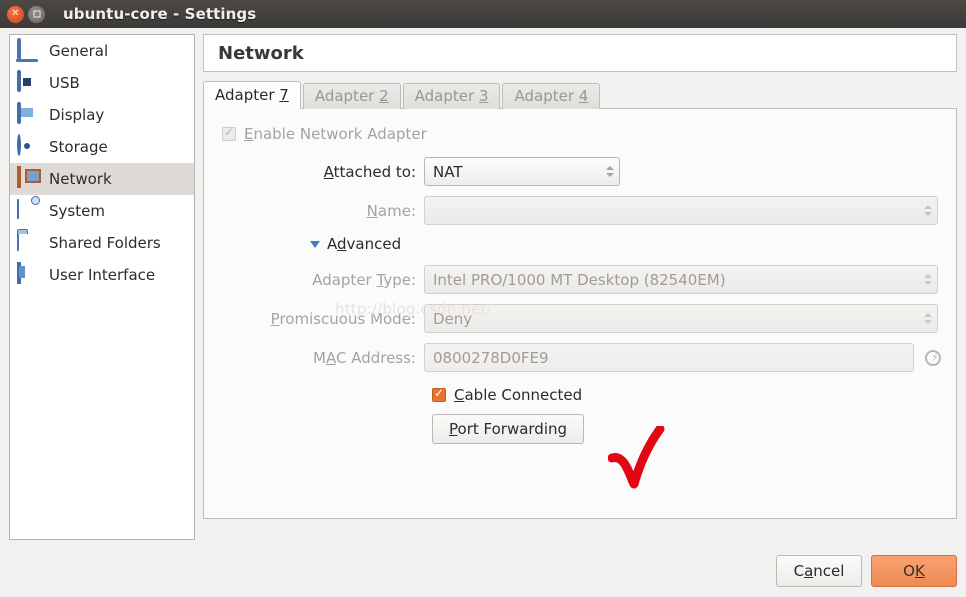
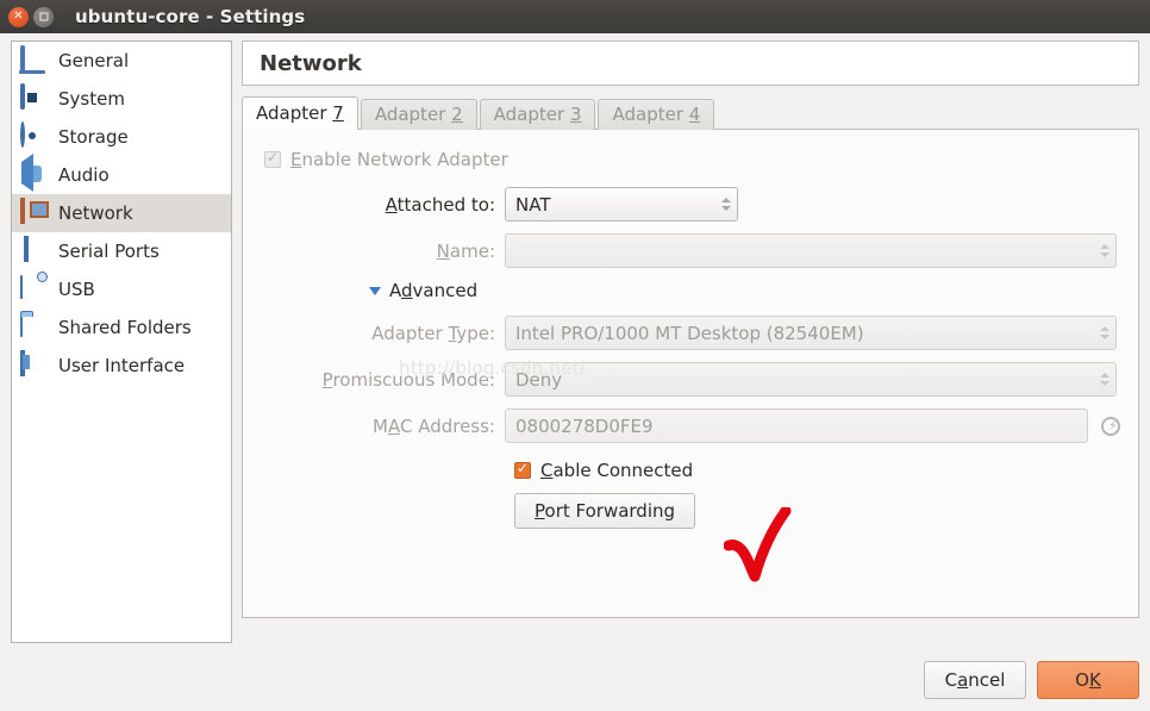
  ✕
  ubuntu-core - Settings
  General
- USB
+ System
- Display
  Storage
+ Audio
  Network
+ Serial Ports
- System
+ USB
  Shared Folders
  User Interface
  Network
  Adapter 7
  Adapter 2
  Adapter 3
  Adapter 4
  Enable Network Adapter
  Attached to:
  NAT
  Name:
  Advanced
  Adapter Type:
  Intel PRO/1000 MT Desktop (82540EM)
  Promiscuous Mode:
  Deny
  MAC Address:
  0800278D0FE9
  ⚡
  Cable Connected
  Port Forwarding
  C
  a
  ncel
  O
  K
  http://blog.csdn.net/
